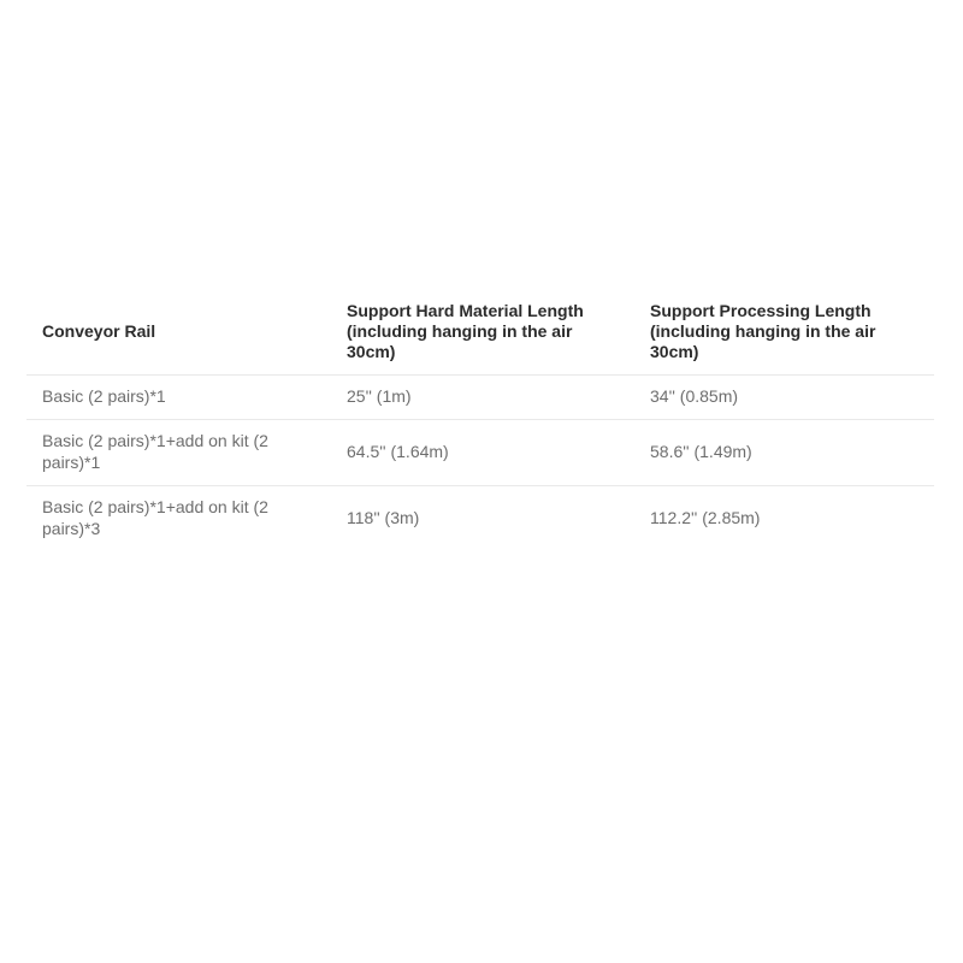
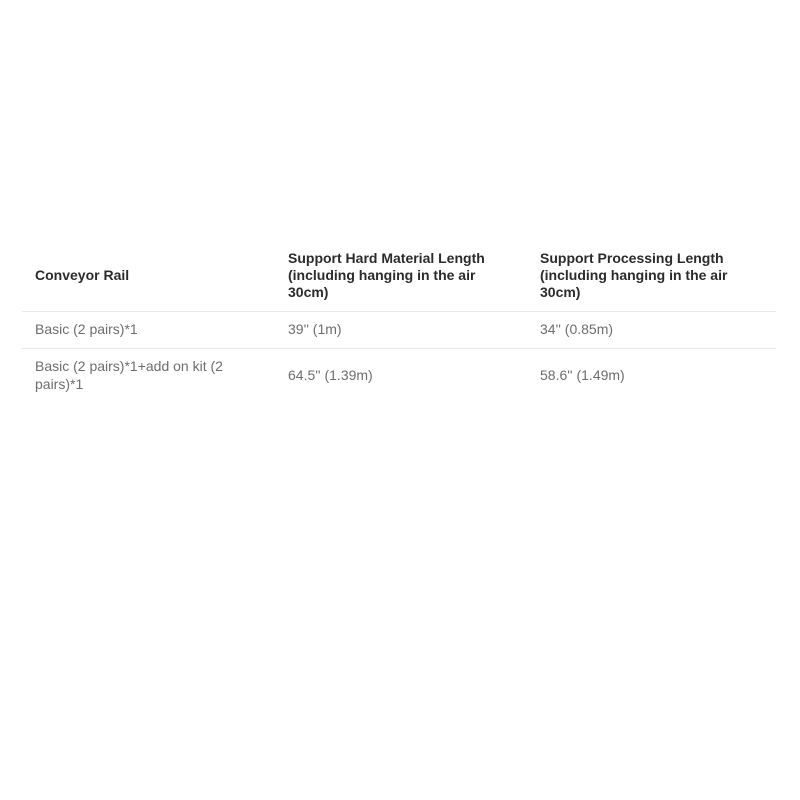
  Conveyor Rail	Support Hard Material Length (including hanging in the air 30cm)	Support Processing Length (including hanging in the air 30cm)
- Basic (2 pairs)*1	25'' (1m)	34'' (0.85m)
+ Basic (2 pairs)*1	39'' (1m)	34'' (0.85m)
- Basic (2 pairs)*1+add on kit (2 pairs)*1	64.5'' (1.64m)	58.6'' (1.49m)
+ Basic (2 pairs)*1+add on kit (2 pairs)*1	64.5'' (1.39m)	58.6'' (1.49m)
- Basic (2 pairs)*1+add on kit (2 pairs)*3	118'' (3m)	112.2'' (2.85m)
